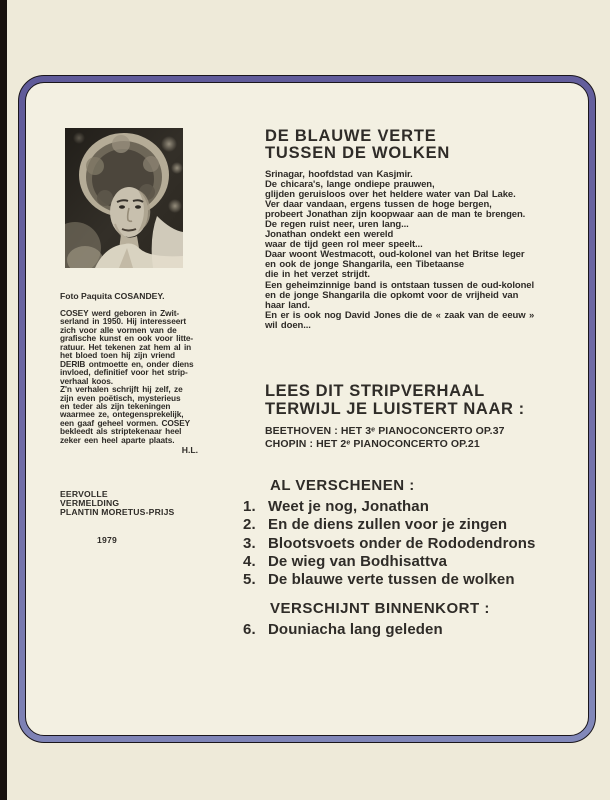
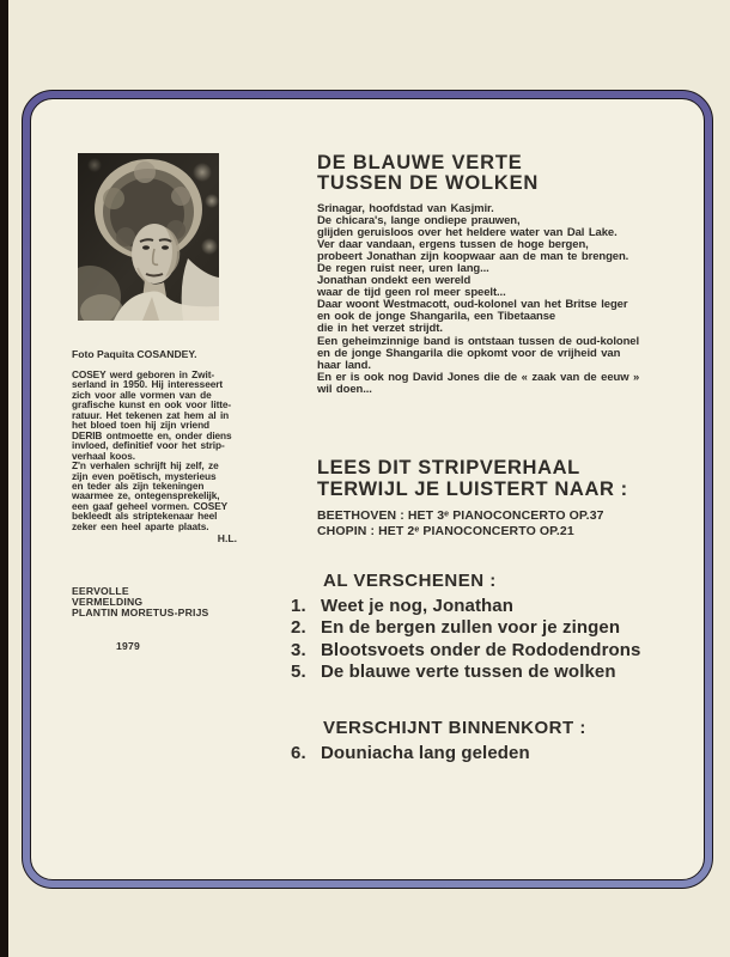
  Foto Paquita COSANDEY.
  COSEY werd geboren in Zwit-
  serland in 1950. Hij interesseert
  zich voor alle vormen van de
  grafische kunst en ook voor litte-
  ratuur. Het tekenen zat hem al in
  het bloed toen hij zijn vriend
  DERIB ontmoette en, onder diens
  invloed, definitief voor het strip-
  verhaal koos.
  Z'n verhalen schrijft hij zelf, ze
  zijn even poëtisch, mysterieus
  en teder als zijn tekeningen
  waarmee ze, ontegensprekelijk,
  een gaaf geheel vormen. COSEY
  bekleedt als striptekenaar heel
  zeker een heel aparte plaats.
  H.L.
  EERVOLLE
  VERMELDING
  PLANTIN MORETUS-PRIJS
  1979
  DE BLAUWE VERTE
  TUSSEN DE WOLKEN
  Srinagar, hoofdstad van Kasjmir.
  De chicara's, lange ondiepe prauwen,
  glijden geruisloos over het heldere water van Dal Lake.
  Ver daar vandaan, ergens tussen de hoge bergen,
  probeert Jonathan zijn koopwaar aan de man te brengen.
  De regen ruist neer, uren lang...
  Jonathan ondekt een wereld
  waar de tijd geen rol meer speelt...
  Daar woont Westmacott, oud-kolonel van het Britse leger
  en ook de jonge Shangarila, een Tibetaanse
  die in het verzet strijdt.
  Een geheimzinnige band is ontstaan tussen de oud-kolonel
  en de jonge Shangarila die opkomt voor de vrijheid van
  haar land.
  En er is ook nog David Jones die de « zaak van de eeuw »
  wil doen...
  LEES DIT STRIPVERHAAL
  TERWIJL JE LUISTERT NAAR :
  BEETHOVEN : HET 3ᵉ PIANOCONCERTO OP.37
  CHOPIN : HET 2ᵉ PIANOCONCERTO OP.21
  AL VERSCHENEN :
  1.
  Weet je nog, Jonathan
  2.
- En de diens zullen voor je zingen
+ En de bergen zullen voor je zingen
  3.
  Blootsvoets onder de Rododendrons
- 4.
- De wieg van Bodhisattva
  5.
  De blauwe verte tussen de wolken
  VERSCHIJNT BINNENKORT :
  6.
  Douniacha lang geleden
